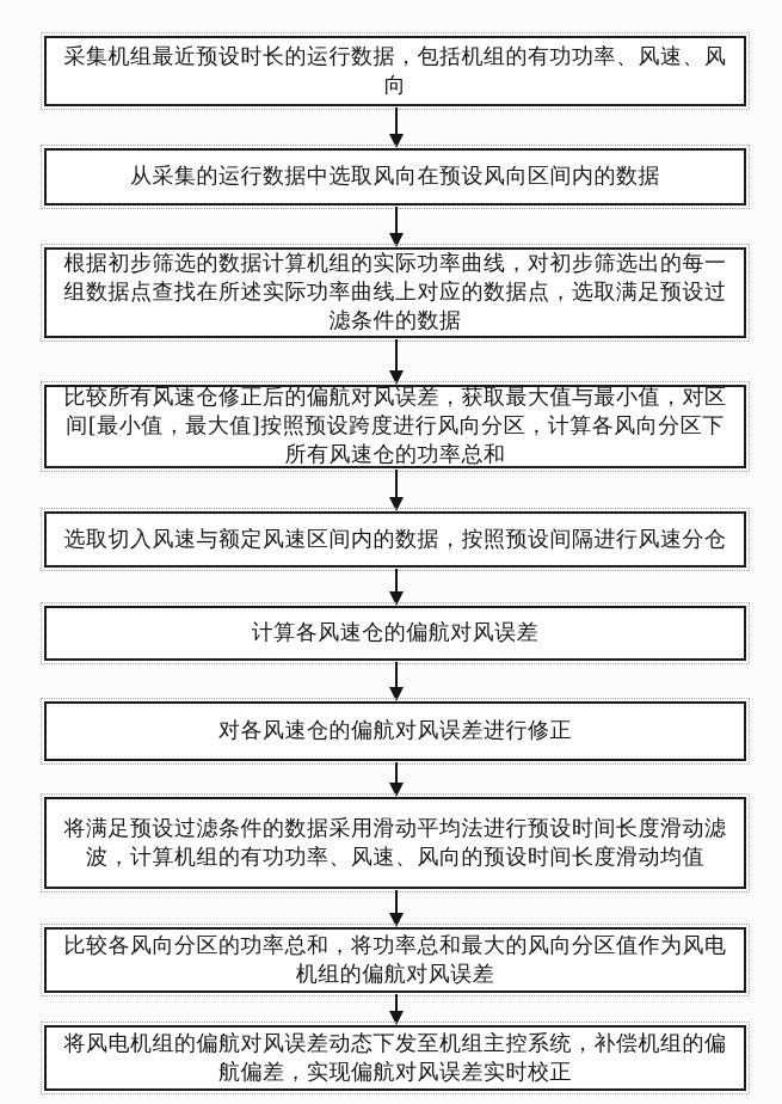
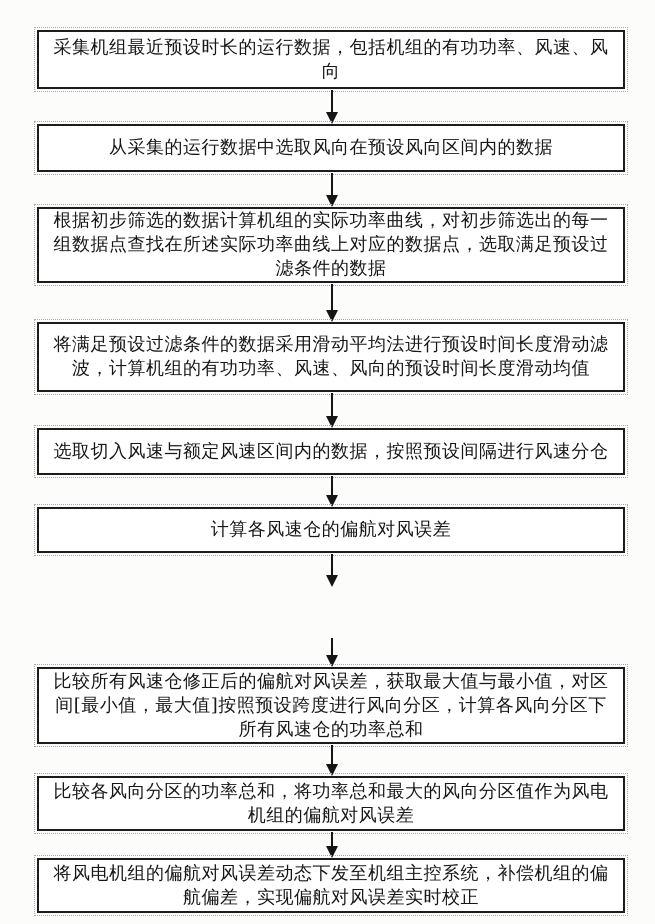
  采集机组最近预设时长的运行数据，包括机组的有功功率、风速、风向
  从采集的运行数据中选取风向在预设风向区间内的数据
  根据初步筛选的数据计算机组的实际功率曲线，对初步筛选出的每一组数据点查找在所述实际功率曲线上对应的数据点，选取满足预设过滤条件的数据
- 比较所有风速仓修正后的偏航对风误差，获取最大值与最小值，对区间[最小值，最大值]按照预设跨度进行风向分区，计算各风向分区下所有风速仓的功率总和
+ 将满足预设过滤条件的数据采用滑动平均法进行预设时间长度滑动滤波，计算机组的有功功率、风速、风向的预设时间长度滑动均值
  选取切入风速与额定风速区间内的数据，按照预设间隔进行风速分仓
  计算各风速仓的偏航对风误差
- 对各风速仓的偏航对风误差进行修正
- 将满足预设过滤条件的数据采用滑动平均法进行预设时间长度滑动滤波，计算机组的有功功率、风速、风向的预设时间长度滑动均值
+ 比较所有风速仓修正后的偏航对风误差，获取最大值与最小值，对区间[最小值，最大值]按照预设跨度进行风向分区，计算各风向分区下所有风速仓的功率总和
  比较各风向分区的功率总和，将功率总和最大的风向分区值作为风电机组的偏航对风误差
  将风电机组的偏航对风误差动态下发至机组主控系统，补偿机组的偏航偏差，实现偏航对风误差实时校正
